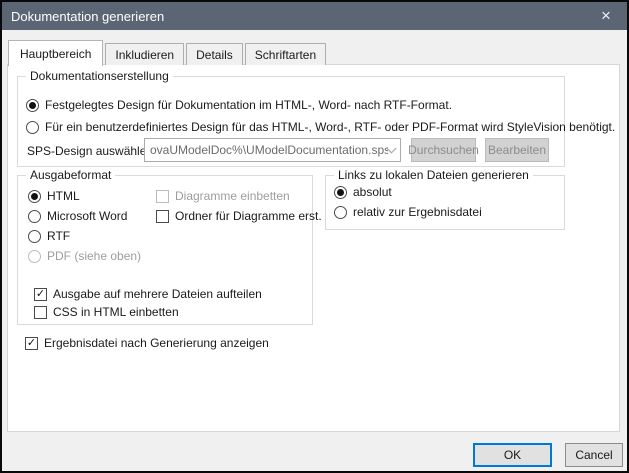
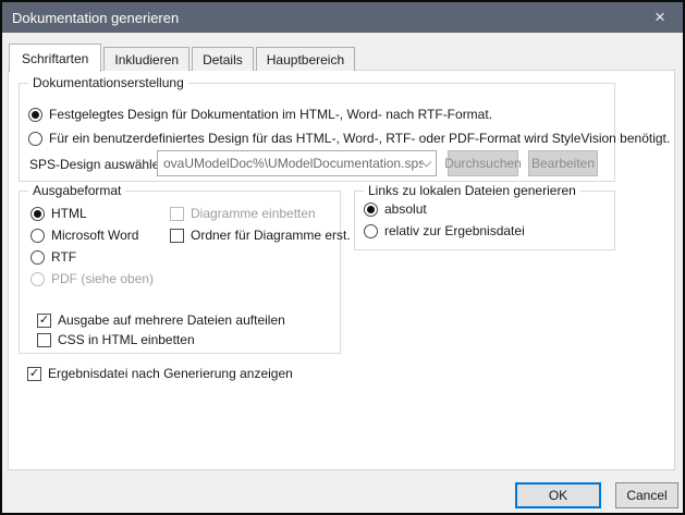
  Dokumentation generieren
  ×
- Hauptbereich
+ Schriftarten
  Inkludieren
  Details
- Schriftarten
+ Hauptbereich
  Dokumentationserstellung
  Festgelegtes Design für Dokumentation im HTML-, Word- nach RTF-Format.
  Für ein benutzerdefiniertes Design für das HTML-, Word-, RTF- oder PDF-Format wird StyleVision benötigt.
  SPS-Design auswähl
  ovaUModelDoc%\UModelDocumentation.sps
  Durchsuchen
  Bearbeiten
  Ausgabeformat
  HTML
  Microsoft Word
  RTF
  PDF (siehe oben)
  Diagramme einbetten
  Ordner für Diagramme erst.
  ✓
  Ausgabe auf mehrere Dateien aufteilen
  CSS in HTML einbetten
  Links zu lokalen Dateien generieren
  absolut
  relativ zur Ergebnisdatei
  ✓
  Ergebnisdatei nach Generierung anzeigen
  OK
  Cancel
